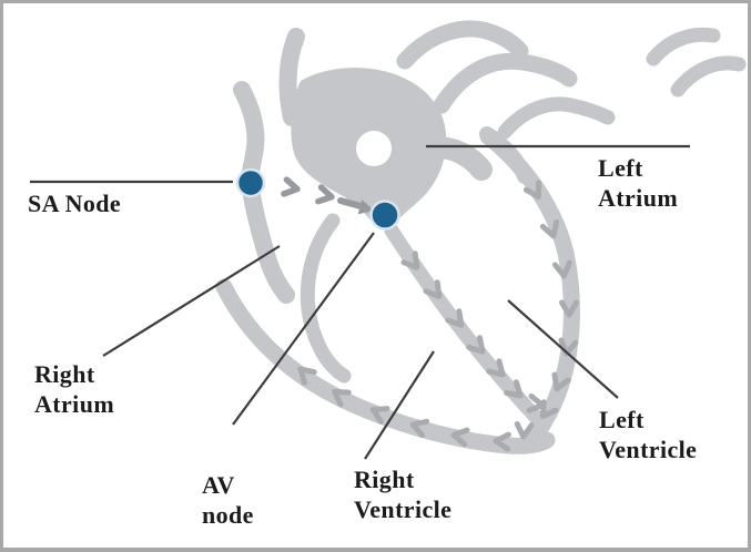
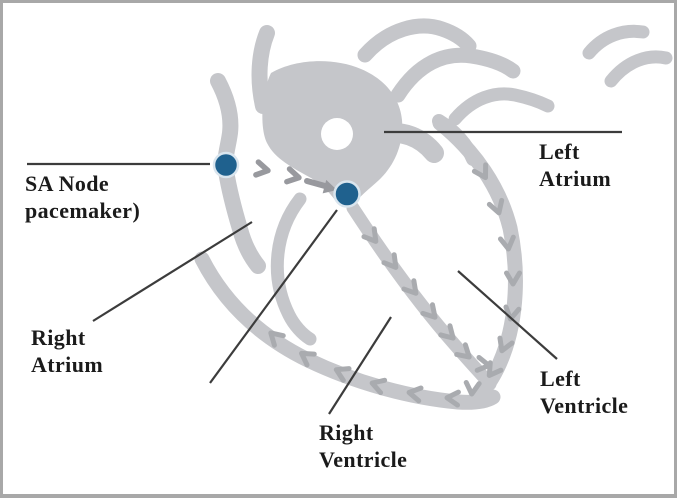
  SA Node
+ pacemaker)
  Left
  Atrium
  Right
  Atrium
- AV
- node
  Right
  Ventricle
  Left
  Ventricle
